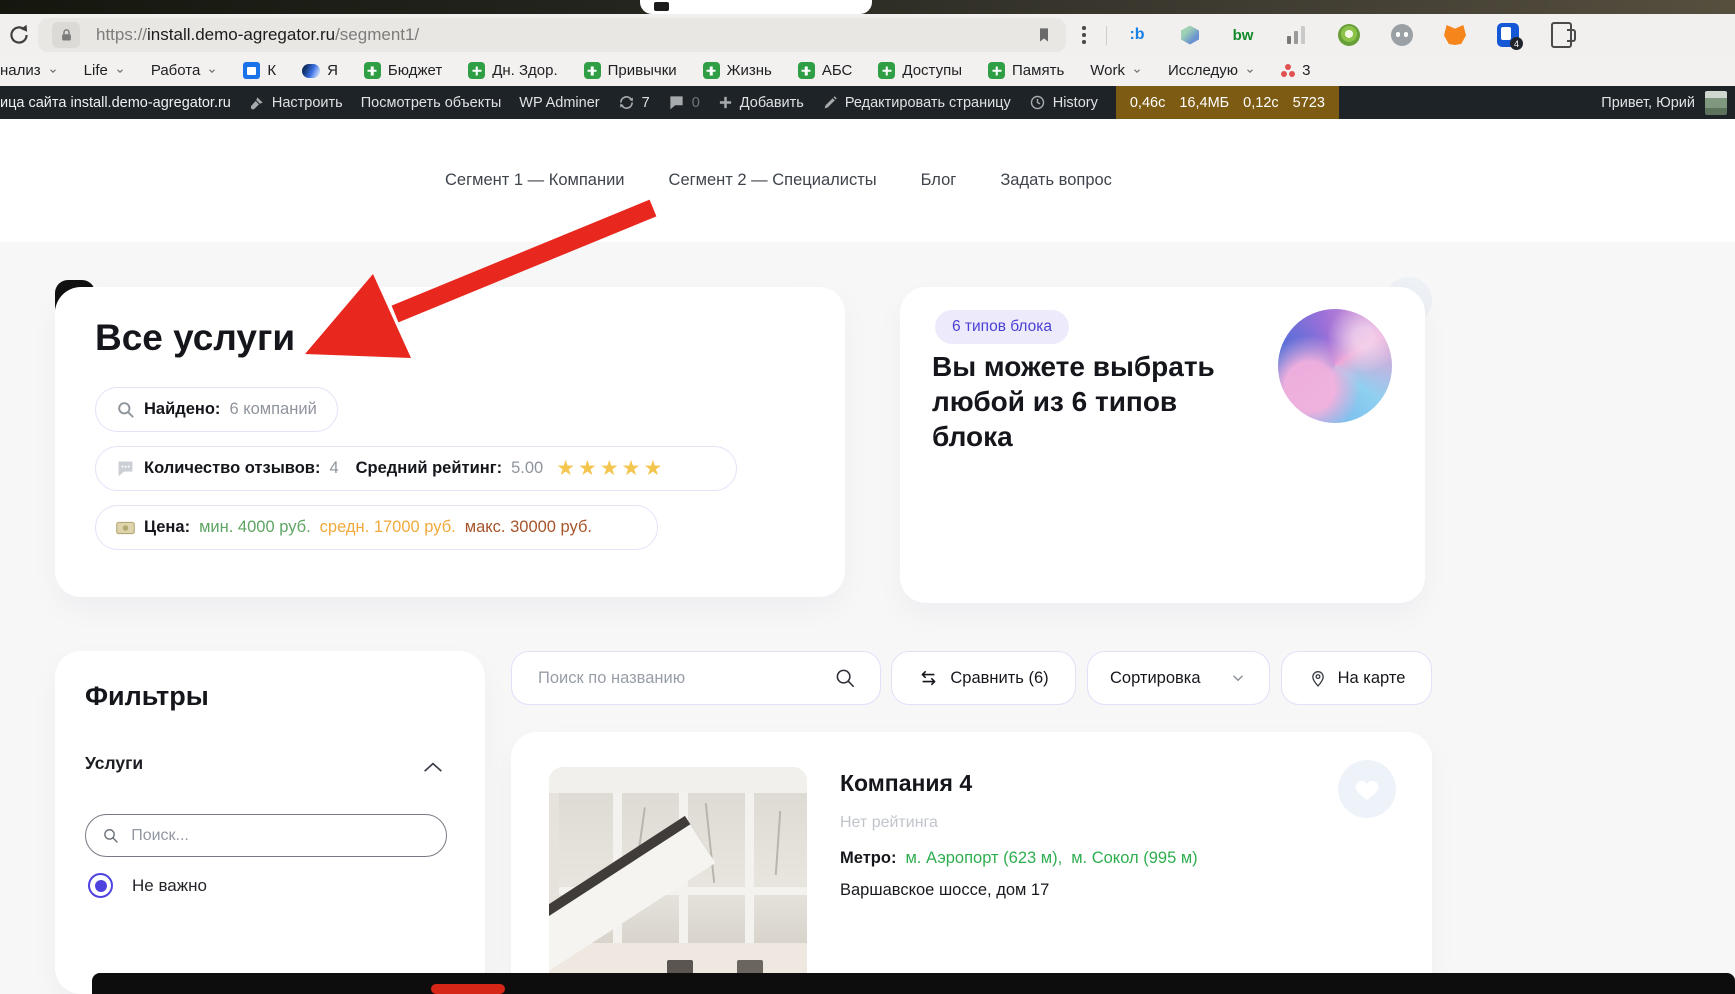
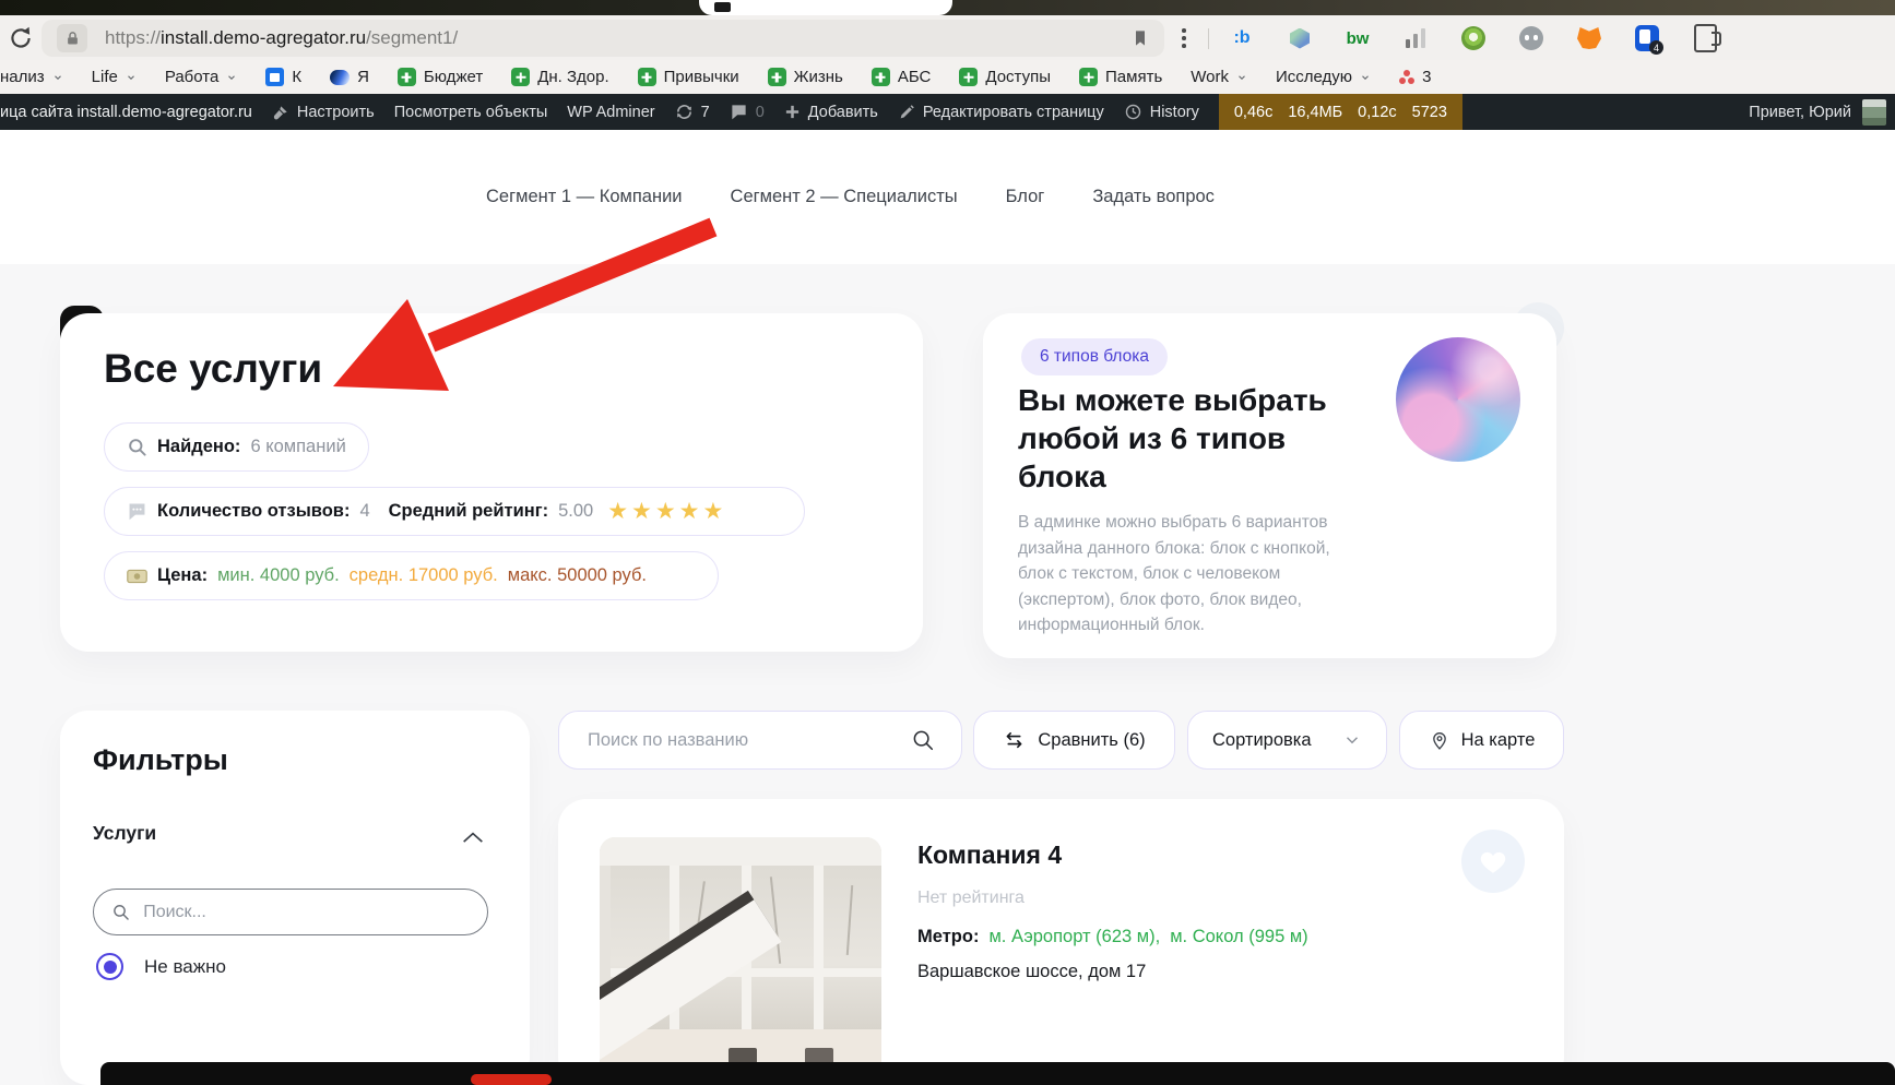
  https://install.demo-agregator.ru/segment1/
  :b
  bw
  4
  нализ
  Life
  Работа
  К
  Я
  Бюджет
  Дн. Здор.
  Привычки
  Жизнь
  АБС
  Доступы
  Память
  Work
  Исследую
  3
  ица сайта install.demo-agregator.ru
  Настроить
  Посмотреть объекты
  WP Adminer
  7
  0
  Добавить
  Редактировать страницу
  History
  0,46с
  16,4МБ
  0,12с
  5723
  Привет, Юрий
  Сегмент 1 — Компании
  Сегмент 2 — Специалисты
  Блог
  Задать вопрос
  Все услуги
  Найдено:
  6 компаний
  Количество отзывов:
  4
  Средний рейтинг:
  5.00
  ★★★★★
  Цена:
  мин. 4000 руб.
  средн. 17000 руб.
- макс. 30000 руб.
+ макс. 50000 руб.
  6 типов блока
  Вы можете выбрать любой из 6 типов блока
+ В админке можно выбрать 6 вариантов дизайна данного блока: блок с кнопкой, блок с текстом, блок с человеком (экспертом), блок фото, блок видео, информационный блок.
  Фильтры
  Услуги
  Поиск...
  Не важно
  Поиск по названию
  Сравнить (6)
  Сортировка
  На карте
  Компания 4
  Нет рейтинга
  Метро:
  м. Аэропорт (623 м),
  м. Сокол (995 м)
  Варшавское шоссе, дом 17
